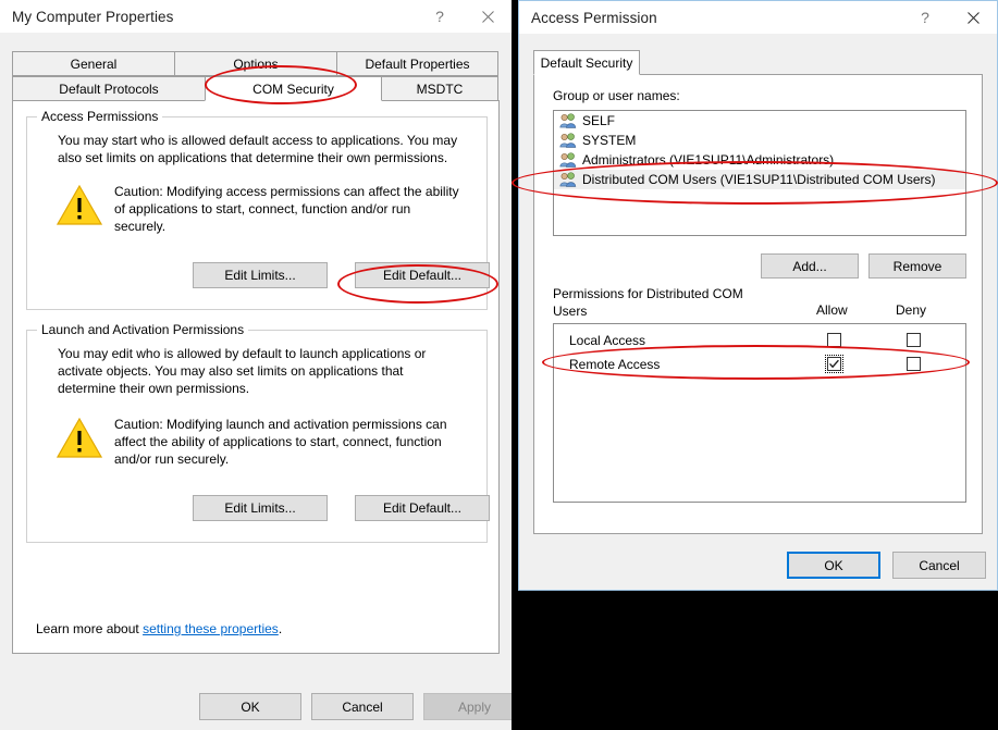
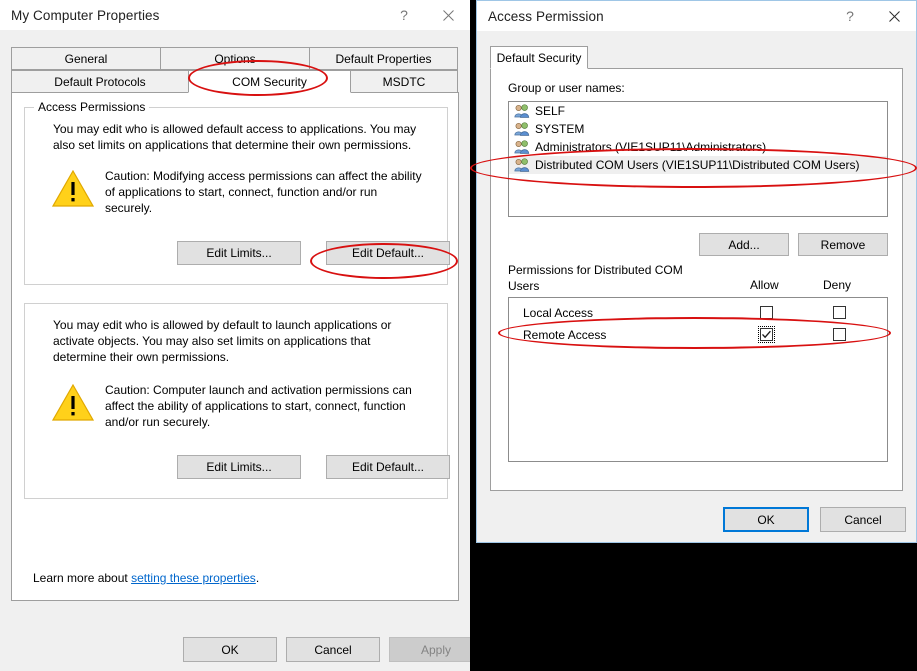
  My Computer Properties
  ?
  General
  Options
  Default Properties
  Default Protocols
  COM Security
  MSDTC
  Access Permissions
- You may start who is allowed default access to applications. You may
+ You may edit who is allowed default access to applications. You may
  also set limits on applications that determine their own permissions.
  Caution: Modifying access permissions can affect the ability
  of applications to start, connect, function and/or run
  securely.
  Edit Limits...
  Edit Default...
- Launch and Activation Permissions
  You may edit who is allowed by default to launch applications or
  activate objects. You may also set limits on applications that
  determine their own permissions.
- Caution: Modifying launch and activation permissions can
+ Caution: Computer launch and activation permissions can
  affect the ability of applications to start, connect, function
  and/or run securely.
  Edit Limits...
  Edit Default...
  Learn more about setting these properties.
  OK
  Cancel
  Apply
  Access Permission
  ?
  Default Security
  Group or user names:
  SELF
  SYSTEM
  Administrators (VIE1SUP11\Administrators)
  Distributed COM Users (VIE1SUP11\Distributed COM Users)
  Add...
  Remove
  Permissions for Distributed COM
  Users
  Allow
  Deny
  Local Access
  Remote Access
  OK
  Cancel
